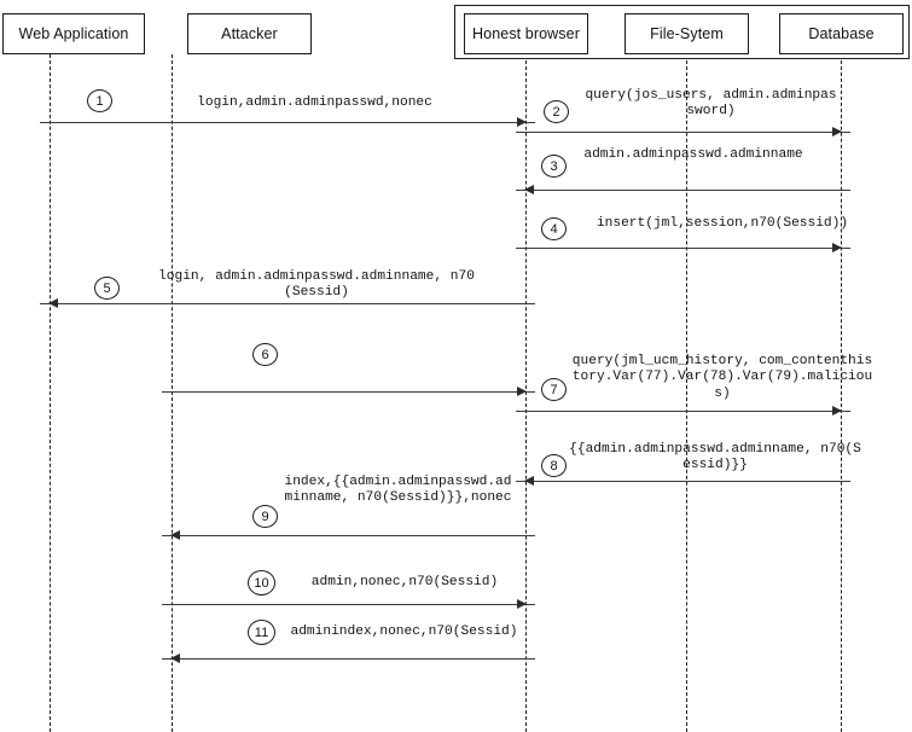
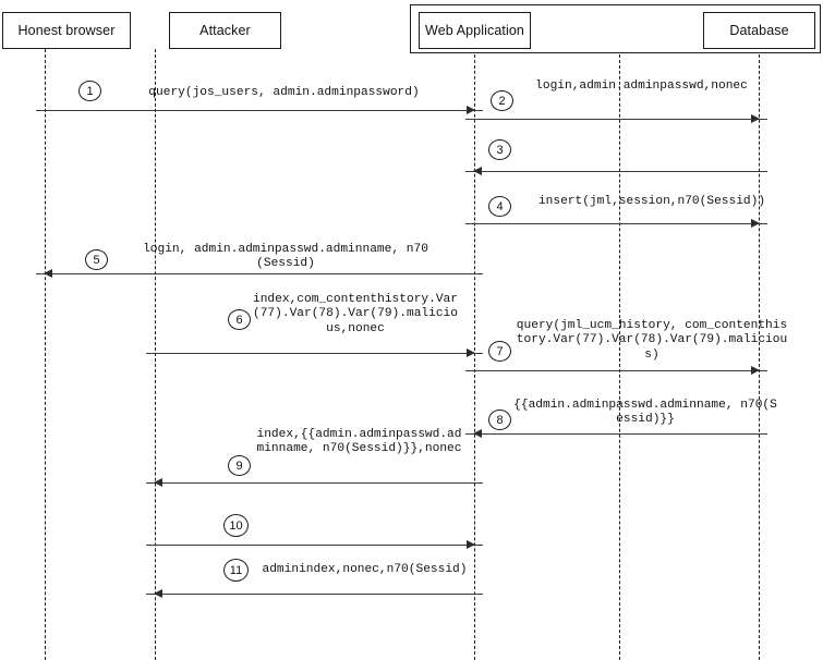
- Web Application
+ Honest browser
  Attacker
- Honest browser
+ Web Application
- File-Sytem
  Database
- login,admin.adminpasswd,nonec
+ query(jos_users, admin.adminpassword)
  1
- query(jos_users, admin.adminpassword)
+ login,admin.adminpasswd,nonec
  2
- admin.adminpasswd.adminname
  3
  insert(jml,session,n70(Sessid))
  4
  login, admin.adminpasswd.adminname, n70(Sessid)
  5
+ index,com_contenthistory.Var(77).Var(78).Var(79).malicious,nonec
  6
  query(jml_ucm_history, com_contenthistory.Var(77).Var(78).Var(79).malicious)
  7
  {{admin.adminpasswd.adminname, n70(Sessid)}}
  8
  index,{{admin.adminpasswd.adminname, n70(Sessid)}},nonec
  9
- admin,nonec,n70(Sessid)
  10
  adminindex,nonec,n70(Sessid)
  11
